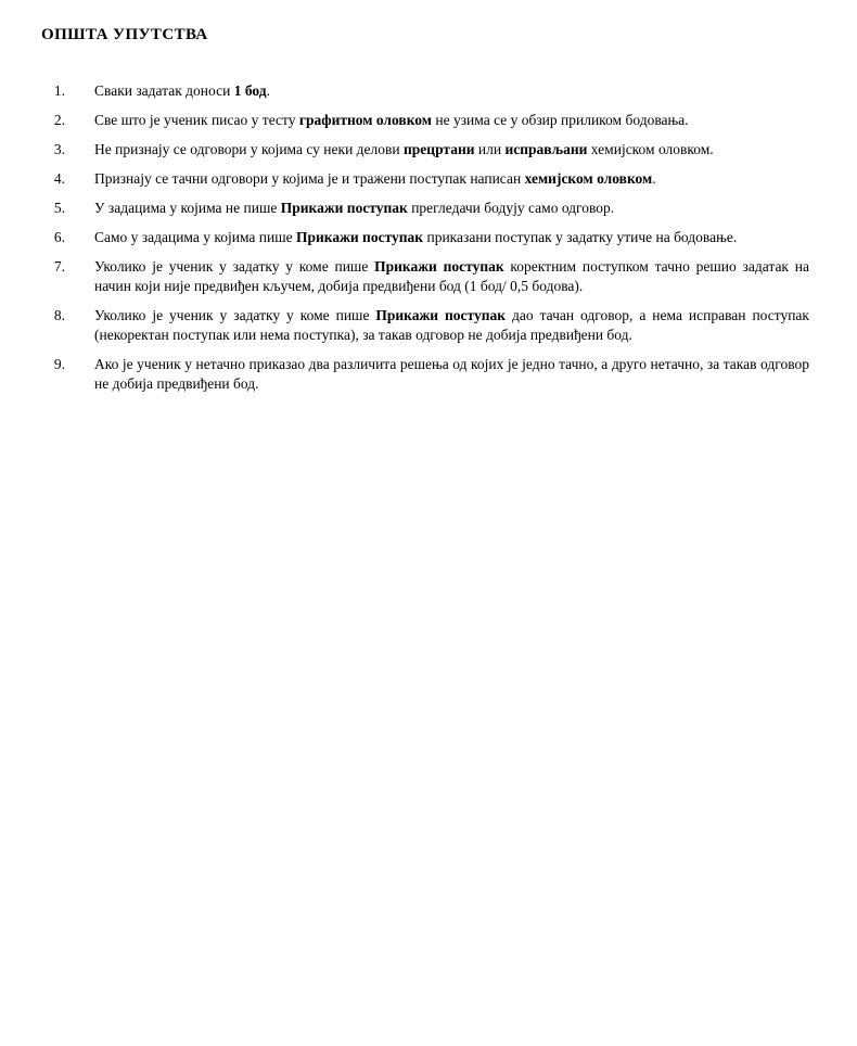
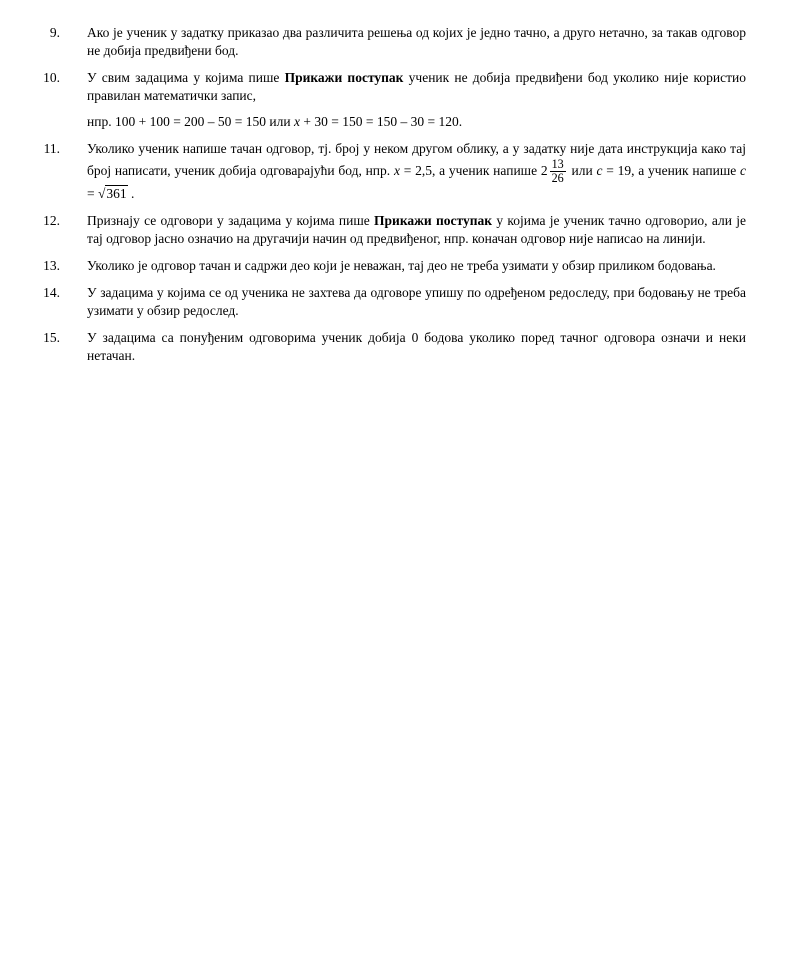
- ОПШТА УПУТСТВА
- 1.
- Сваки задатак доноси 1 бод.
- 2.
- Све што је ученик писао у тесту графитном оловком не узима се у обзир приликом бодовања.
- 3.
- Не признају се одговори у којима су неки делови прецртани или исправљани хемијском оловком.
- 4.
- Признају се тачни одговори у којима је и тражени поступак написан хемијском оловком.
- 5.
- У задацима у којима не пише Прикажи поступак прегледачи бодују само одговор.
- 6.
- Само у задацима у којима пише Прикажи поступак приказани поступак у задатку утиче на бодовање.
- 7.
- Уколико је ученик у задатку у коме пише Прикажи поступак коректним поступком тачно решио задатак на начин који није предвиђен кључем, добија предвиђени бод (1 бод/ 0,5 бодова).
- 8.
- Уколико је ученик у задатку у коме пише Прикажи поступак дао тачан одговор, а нема исправан поступак (некоректан поступак или нема поступка), за такав одговор не добија предвиђени бод.
  9.
- Ако је ученик у нетачно приказао два различита решења од којих је једно тачно, а друго нетачно, за такав одговор не добија предвиђени бод.
+ Ако је ученик у задатку приказао два различита решења од којих је једно тачно, а друго нетачно, за такав одговор не добија предвиђени бод.
+ 10.
+ У свим задацима у којима пише Прикажи поступак ученик не добија предвиђени бод уколико није користио правилан математички запис,
+ нпр. 100 + 100 = 200 – 50 = 150 или x + 30 = 150 = 150 – 30 = 120.
+ 11.
+ Уколико ученик напише тачан одговор, тј. број у неком другом облику, а у задатку није дата инструкција како тај број написати, ученик добија одговарајући бод, нпр. x = 2,5, а ученик напише 2
+ 13
+ 26
+ или c = 19, а ученик напише c = √361 .
+ 12.
+ Признају се одговори у задацима у којима пише Прикажи поступак у којима је ученик тачно одговорио, али је тај одговор јасно означио на другачији начин од предвиђеног, нпр. коначан одговор није написао на линији.
+ 13.
+ Уколико је одговор тачан и садржи део који је неважан, тај део не треба узимати у обзир приликом бодовања.
+ 14.
+ У задацима у којима се од ученика не захтева да одговоре упишу по одређеном редоследу, при бодовању не треба узимати у обзир редослед.
+ 15.
+ У задацима са понуђеним одговорима ученик добија 0 бодова уколико поред тачног одговора означи и неки нетачан.
